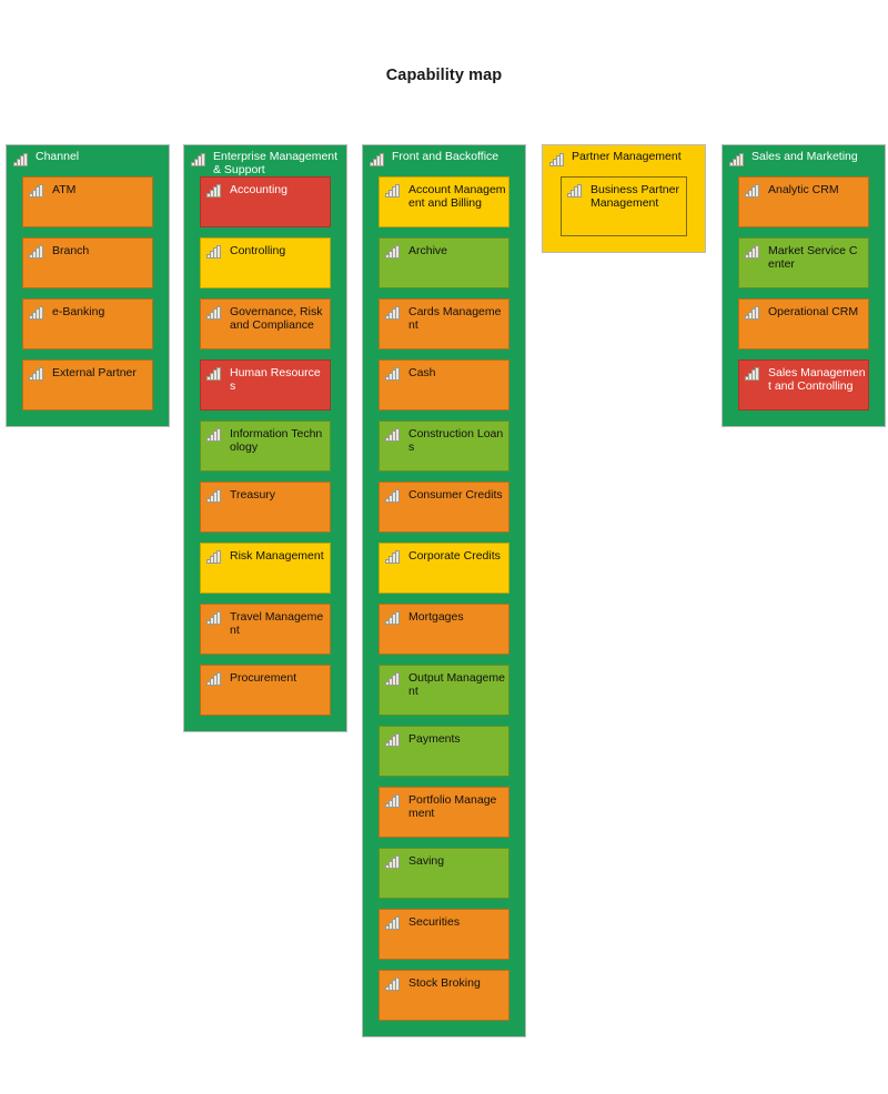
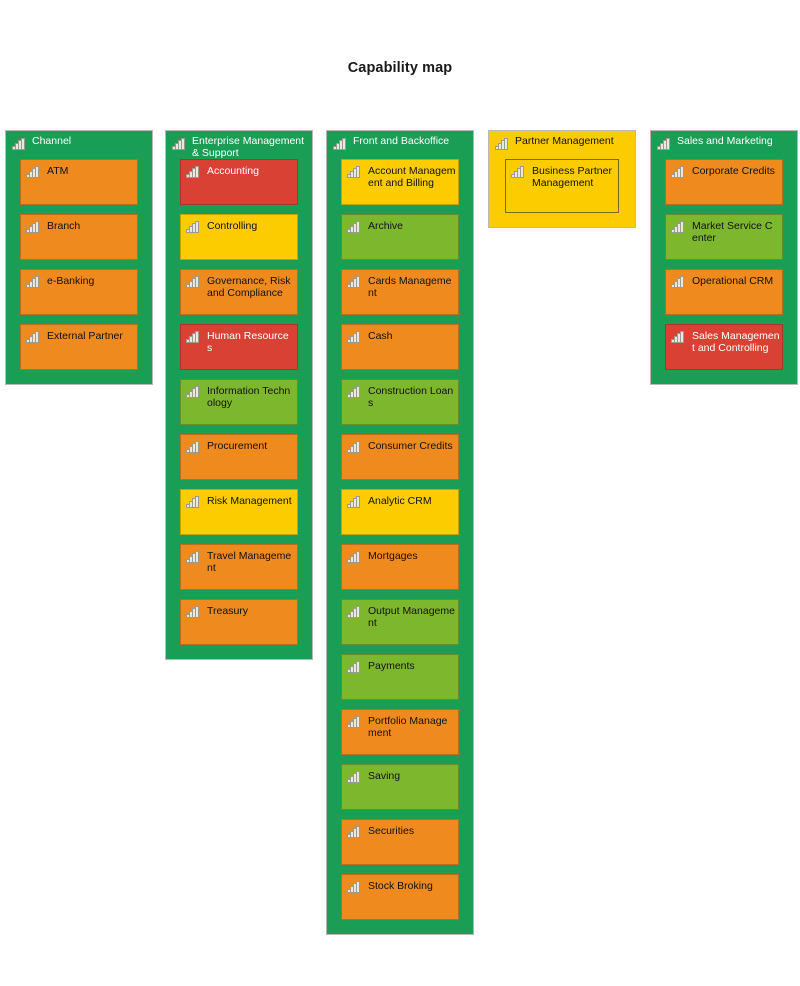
  Capability map
  Channel
  ATM
  Branch
  e-Banking
  External Partner
  Enterprise Management
  & Support
  Accounting
  Controlling
  Governance, Risk
  and Compliance
  Human Resource
  s
  Information Techn
  ology
- Treasury
+ Procurement
  Risk Management
  Travel Manageme
  nt
- Procurement
+ Treasury
  Front and Backoffice
  Account Managem
  ent and Billing
  Archive
  Cards Manageme
  nt
  Cash
  Construction Loan
  s
  Consumer Credits
- Corporate Credits
+ Analytic CRM
  Mortgages
  Output Manageme
  nt
  Payments
  Portfolio Manage
  ment
  Saving
  Securities
  Stock Broking
  Partner Management
  Business Partner
  Management
  Sales and Marketing
- Analytic CRM
+ Corporate Credits
  Market Service C
  enter
  Operational CRM
  Sales Managemen
  t and Controlling
